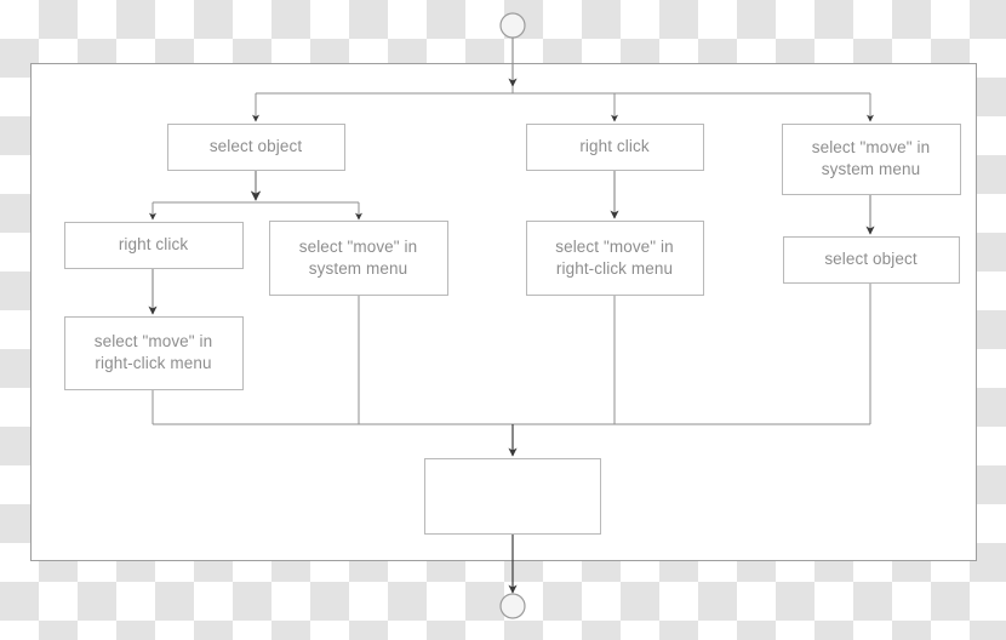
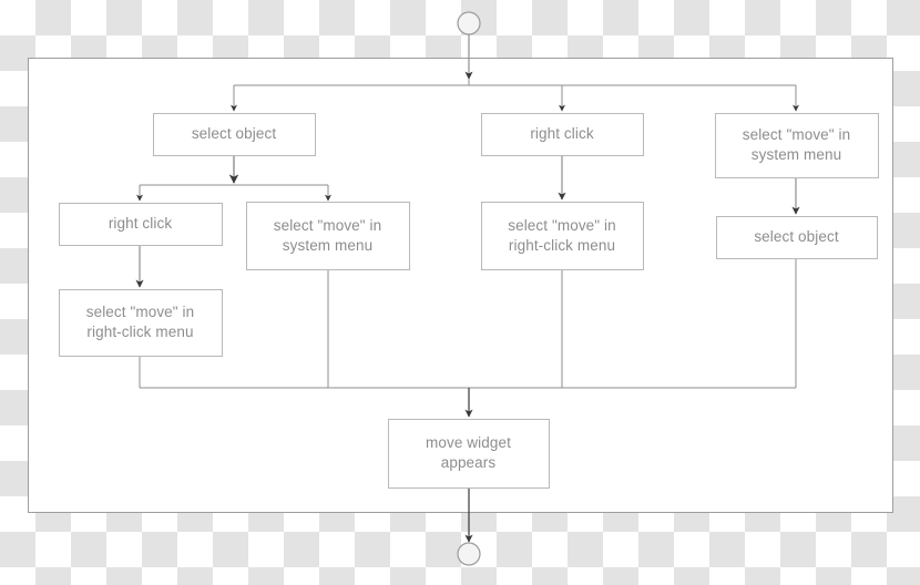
  select object
  right click
  select "move" in
  system menu
  right click
  select "move" in
  system menu
  select "move" in
  right-click menu
  select object
  select "move" in
  right-click menu
+ move widget
+ appears
